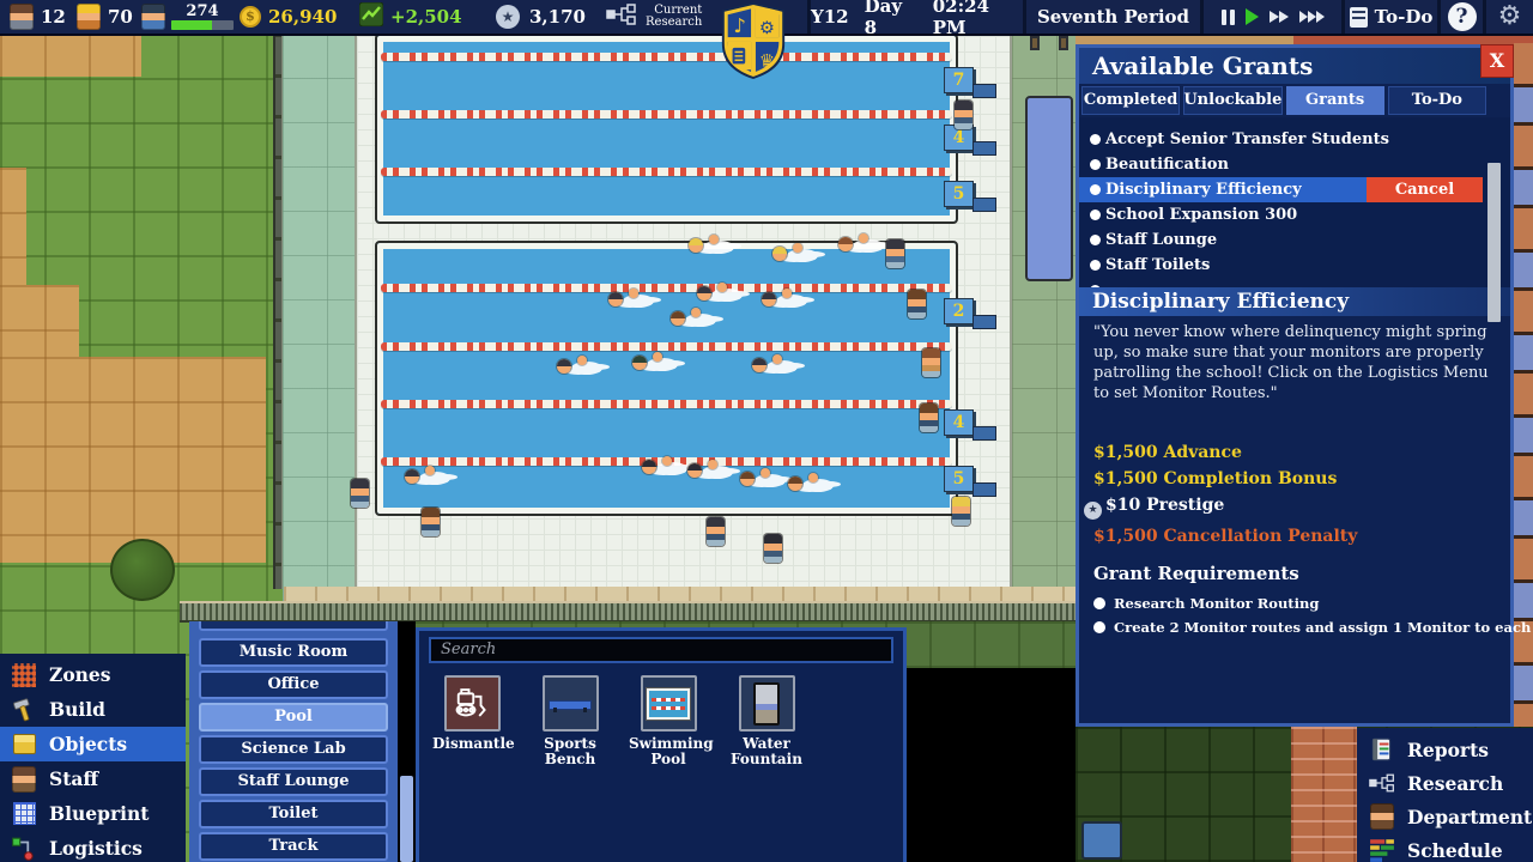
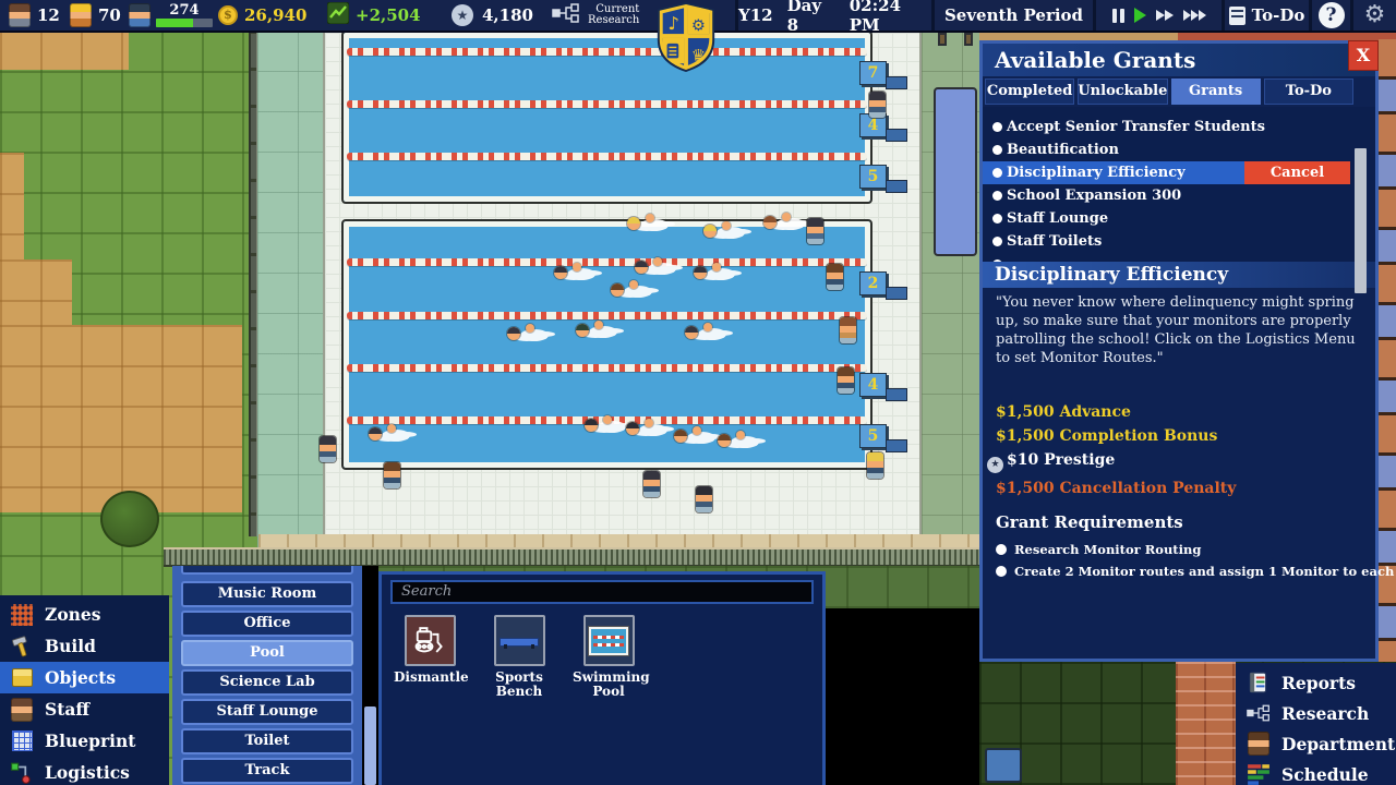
  7
  4
  5
  2
  4
  5
  12
  70
  274
  $
  26,940
  +2,504
  ★
- 3,170
+ 4,180
  Current
  Research
  Y12
  Day 8
  02:24 PM
  Seventh Period
  To-Do
  ?
  ⚙
  ♪
  ⚙
  ♛
  Available Grants
  X
  Completed
  Unlockable
  Grants
  To-Do
  Accept Senior Transfer Students
  Beautification
  Cancel
  Disciplinary Efficiency
  School Expansion 300
  Staff Lounge
  Staff Toilets
  Disciplinary Efficiency
  "You never know where delinquency might spring up, so make sure that your monitors are properly patrolling the school! Click on the Logistics Menu to set Monitor Routes."
  $1,500 Advance
  $1,500 Completion Bonus
  ★ $10 Prestige
  $1,500 Cancellation Penalty
  Grant Requirements
  Research Monitor Routing
  Create 2 Monitor routes and assign 1 Monitor to each
  Zones
  Build
  Objects
  Staff
  Blueprint
  Logistics
  Music Room
  Office
  Pool
  Science Lab
  Staff Lounge
  Toilet
  Track
  Search
  Dismantle
  Sports Bench
  Swimming Pool
- Water Fountain
  Reports
  Research
  Department
  Schedule
